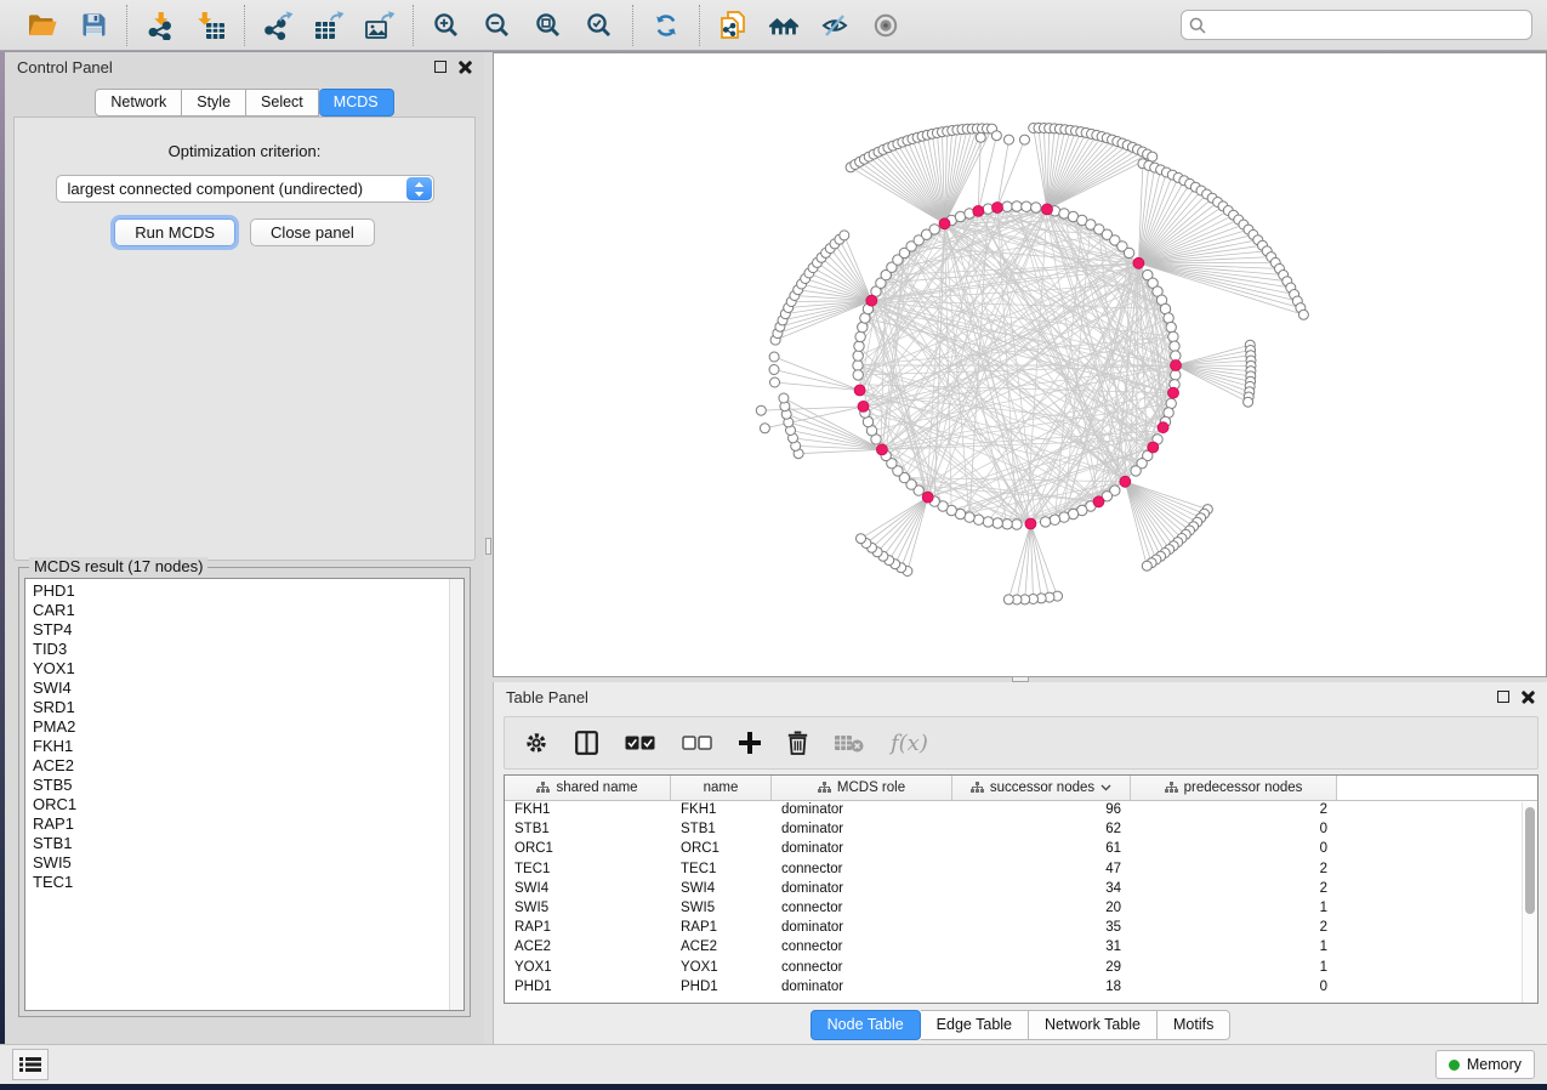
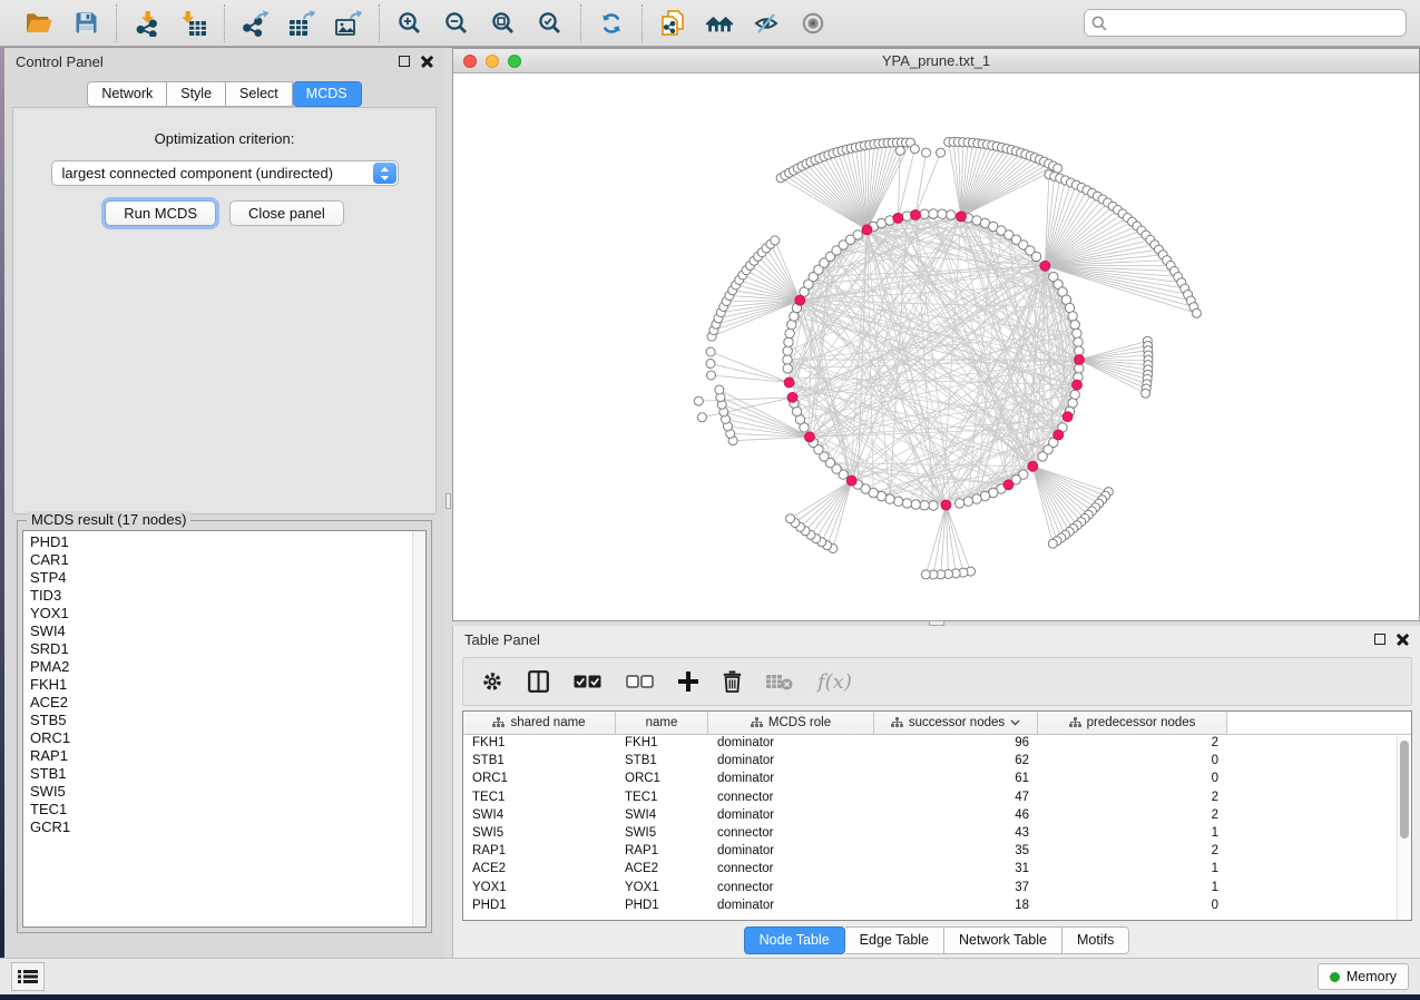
  Control Panel
  Network
  Style
  Select
  MCDS
  Optimization criterion:
  largest connected component (undirected)
  Run MCDS
  Close panel
  MCDS result (17 nodes)
  PHD1
  CAR1
  STP4
  TID3
  YOX1
  SWI4
  SRD1
  PMA2
  FKH1
  ACE2
  STB5
  ORC1
  RAP1
  STB1
  SWI5
  TEC1
+ GCR1
+ YPA_prune.txt_1
  Table Panel
  f(x)
  shared name
  name
  MCDS role
  successor nodes
  predecessor nodes
  FKH1
  FKH1
  dominator
  96
  2
  STB1
  STB1
  dominator
  62
  0
  ORC1
  ORC1
  dominator
  61
  0
  TEC1
  TEC1
  connector
  47
  2
  SWI4
  SWI4
  dominator
- 34
+ 46
  2
  SWI5
  SWI5
  connector
- 20
+ 43
  1
  RAP1
  RAP1
  dominator
  35
  2
  ACE2
  ACE2
  connector
  31
  1
  YOX1
  YOX1
  connector
- 29
+ 37
  1
  PHD1
  PHD1
  dominator
  18
  0
  Node Table
  Edge Table
  Network Table
  Motifs
  Memory
